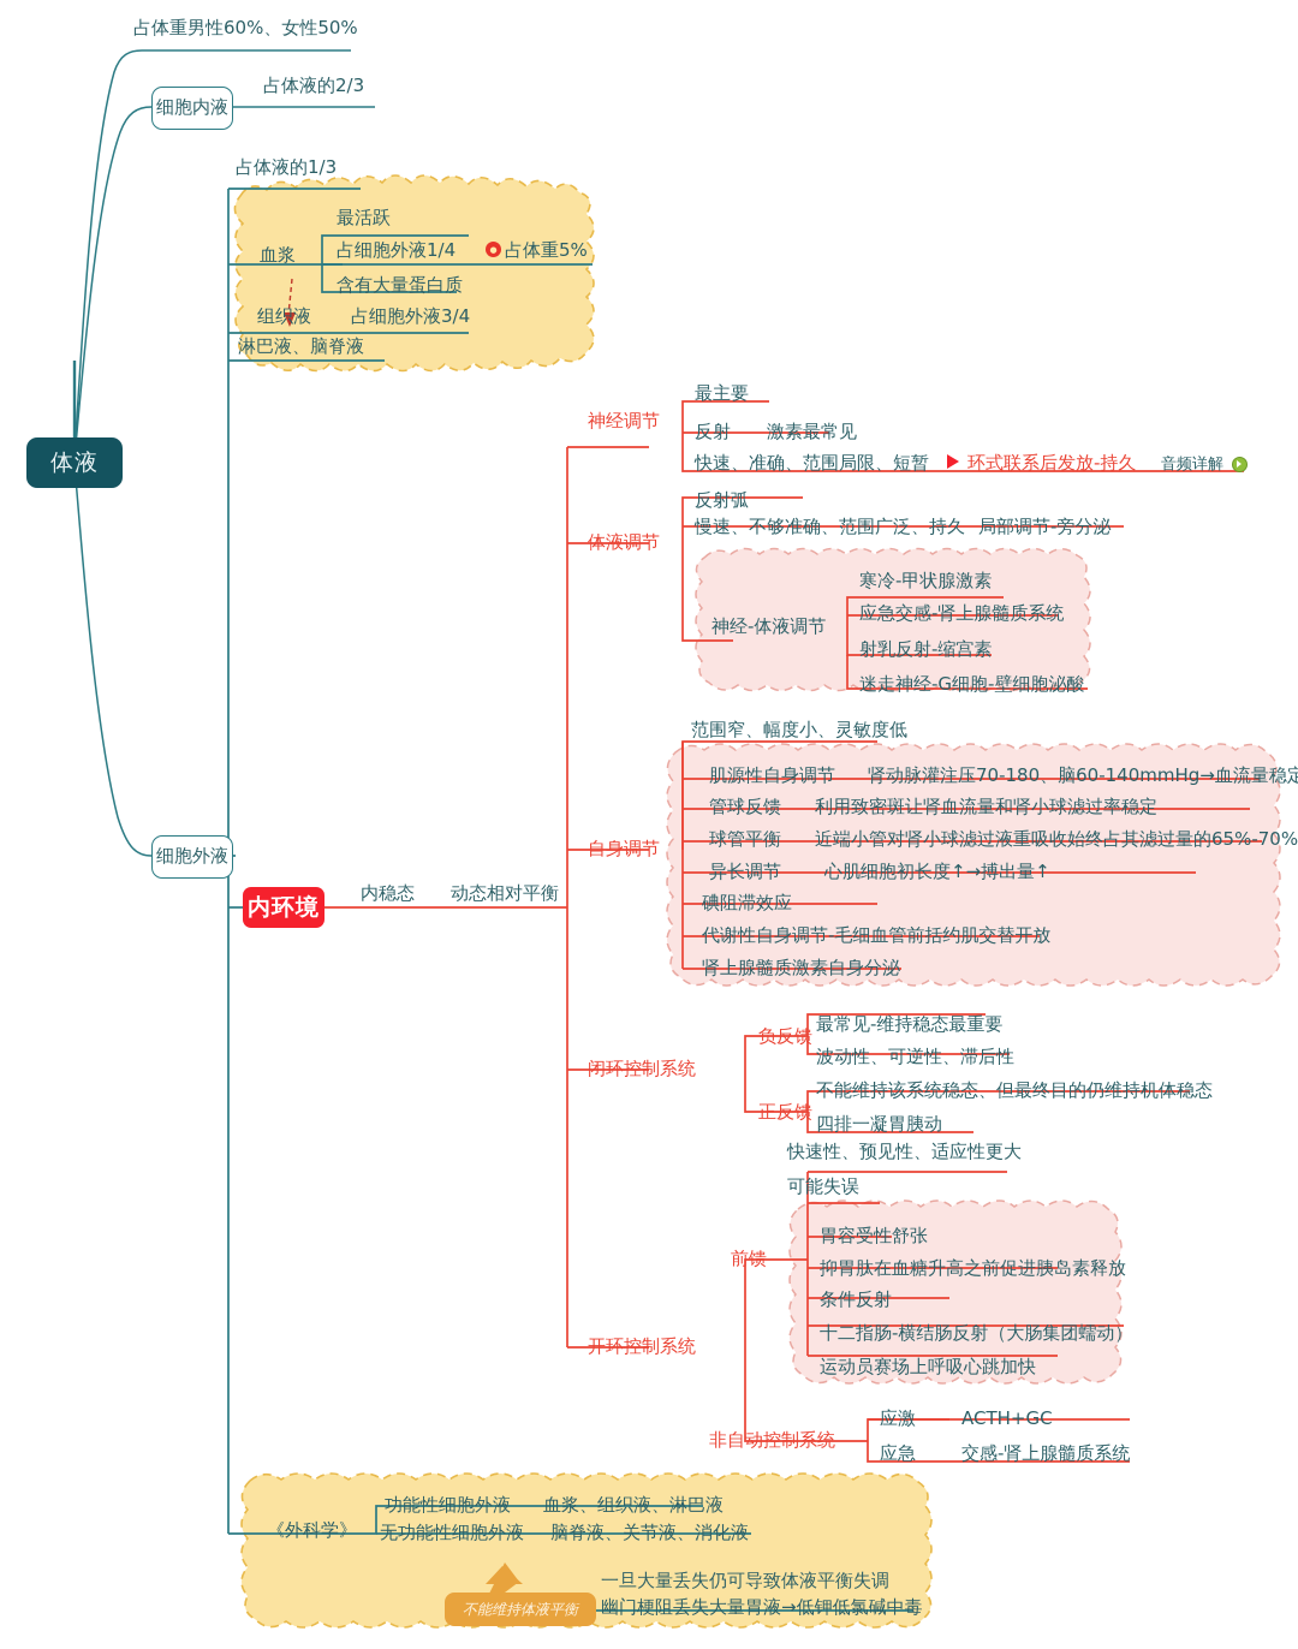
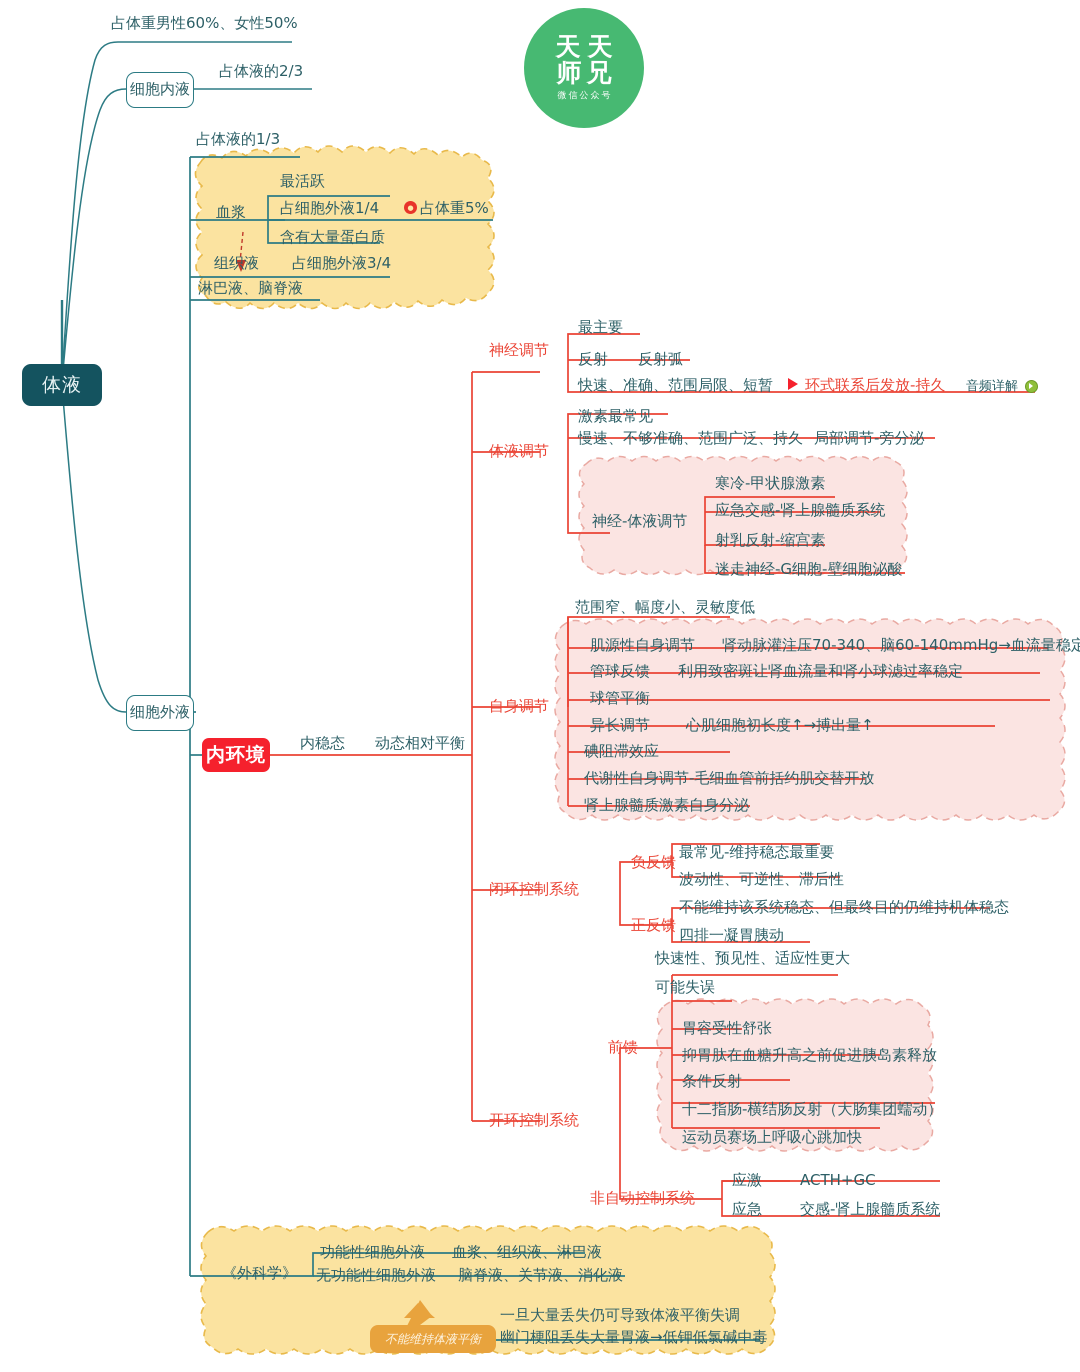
+ 天天
+ 师兄
+ 微信公众号
  体液
  细胞内液
  细胞外液
  内环境
  占体重男性60%、女性50%
  占体液的2/3
  占体液的1/3
  血浆
  最活跃
  占细胞外液1/4
  含有大量蛋白质
  ●
  占体重5%
  组织液
  占细胞外液3/4
  淋巴液、脑脊液
  内稳态
  动态相对平衡
  神经调节
  最主要
  反射
- 激素最常见
+ 反射弧
  快速、准确、范围局限、短暂
  环式联系后发放-持久
  音频详解
  体液调节
- 反射弧
+ 激素最常见
  慢速、不够准确、范围广泛、持久
  局部调节-旁分泌
  神经-体液调节
  寒冷-甲状腺激素
  应急交感-肾上腺髓质系统
  射乳反射-缩宫素
  迷走神经-G细胞-壁细胞泌酸
  自身调节
  范围窄、幅度小、灵敏度低
  肌源性自身调节
- 肾动脉灌注压70-180、脑60-140mmHg→血流量稳定
+ 肾动脉灌注压70-340、脑60-140mmHg→血流量稳定
  管球反馈
  利用致密斑让肾血流量和肾小球滤过率稳定
  球管平衡
- 近端小管对肾小球滤过液重吸收始终占其滤过量的65%-70%
  异长调节
  心肌细胞初长度↑→搏出量↑
  碘阻滞效应
  代谢性自身调节-毛细血管前括约肌交替开放
  肾上腺髓质激素自身分泌
  闭环控制系统
  负反馈
  最常见-维持稳态最重要
  波动性、可逆性、滞后性
  正反馈
  不能维持该系统稳态、但最终目的仍维持机体稳态
  四排一凝胃胰动
  开环控制系统
  前馈
  快速性、预见性、适应性更大
  可能失误
  胃容受性舒张
  抑胃肽在血糖升高之前促进胰岛素释放
  条件反射
  十二指肠-横结肠反射（大肠集团蠕动）
  运动员赛场上呼吸心跳加快
  非自动控制系统
  应激
  ACTH+GC
  应急
  交感-肾上腺髓质系统
  《外科学》
  功能性细胞外液
  血浆、组织液、淋巴液
  无功能性细胞外液
  脑脊液、关节液、消化液
  不能维持体液平衡
  一旦大量丢失仍可导致体液平衡失调
  幽门梗阻丢失大量胃液→低钾低氯碱中毒
